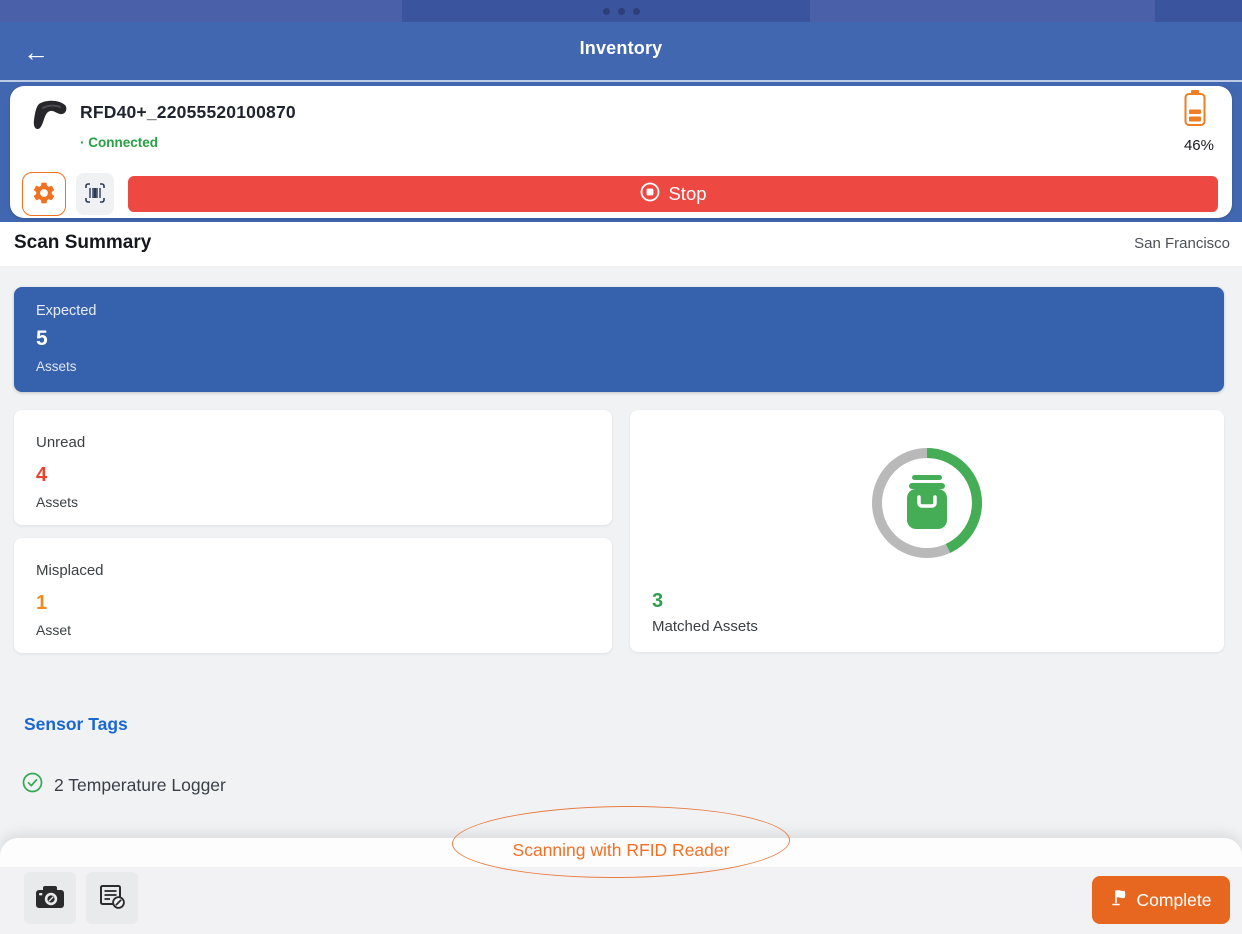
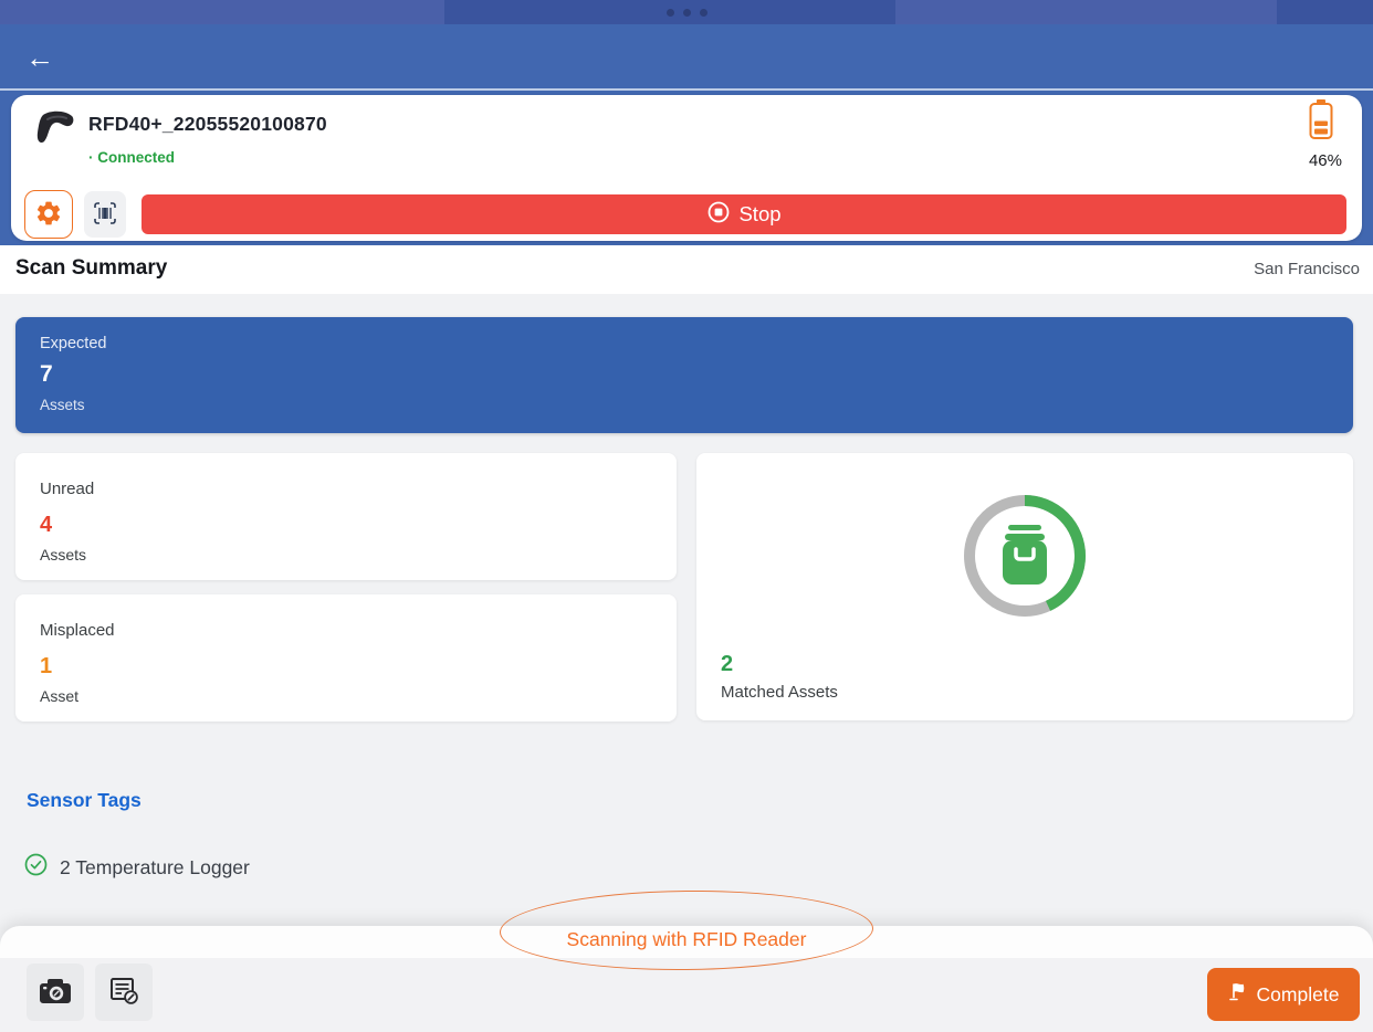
  ←
- Inventory
  RFD40+_22055520100870
  · Connected
  46%
  Stop
  Scan Summary
  San Francisco
  Expected
- 5
+ 7
  Assets
  Unread
  4
  Assets
  Misplaced
  1
  Asset
- 3
+ 2
  Matched Assets
  Sensor Tags
  2 Temperature Logger
  Complete
  Scanning with RFID Reader
